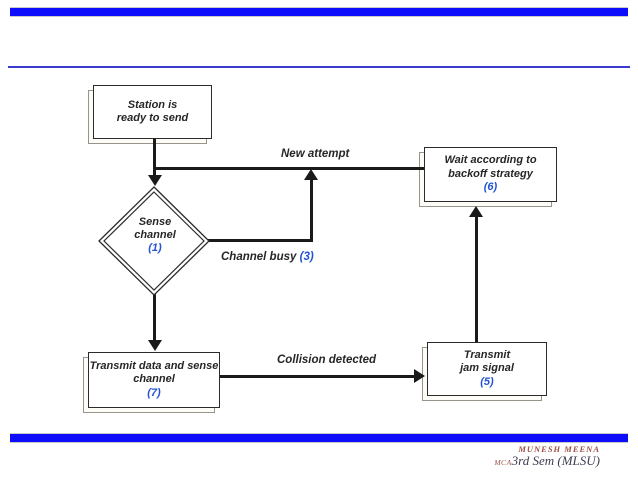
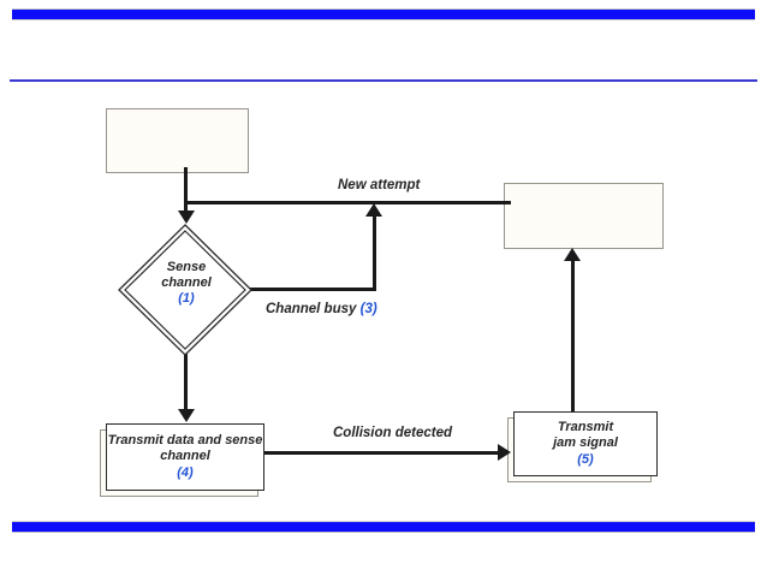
- Station is
- ready to send
- Wait according to
- backoff strategy
- (6)
  Transmit data and sense
  channel
- (7)
+ (4)
  Transmit
  jam signal
  (5)
  Sense
  channel
  (1)
  New attempt
  Channel busy (3)
  Collision detected
- MUNESH MEENA
- MCA3rd Sem (MLSU)
